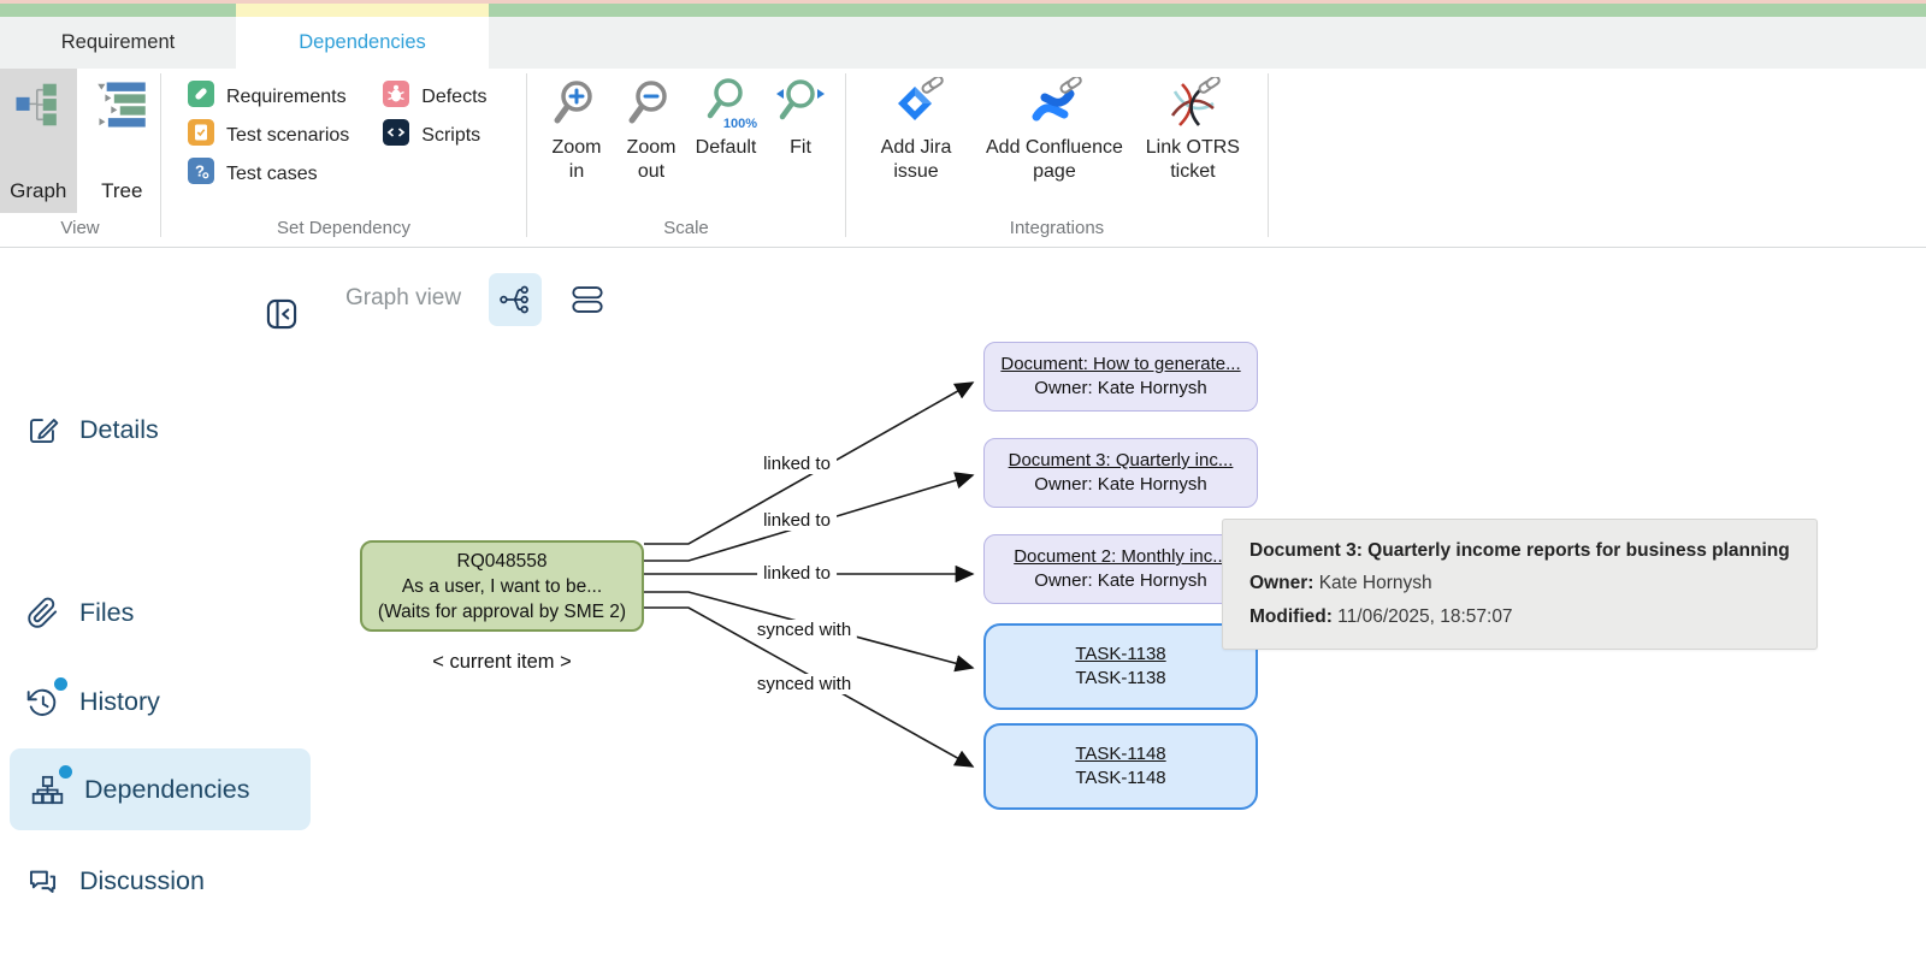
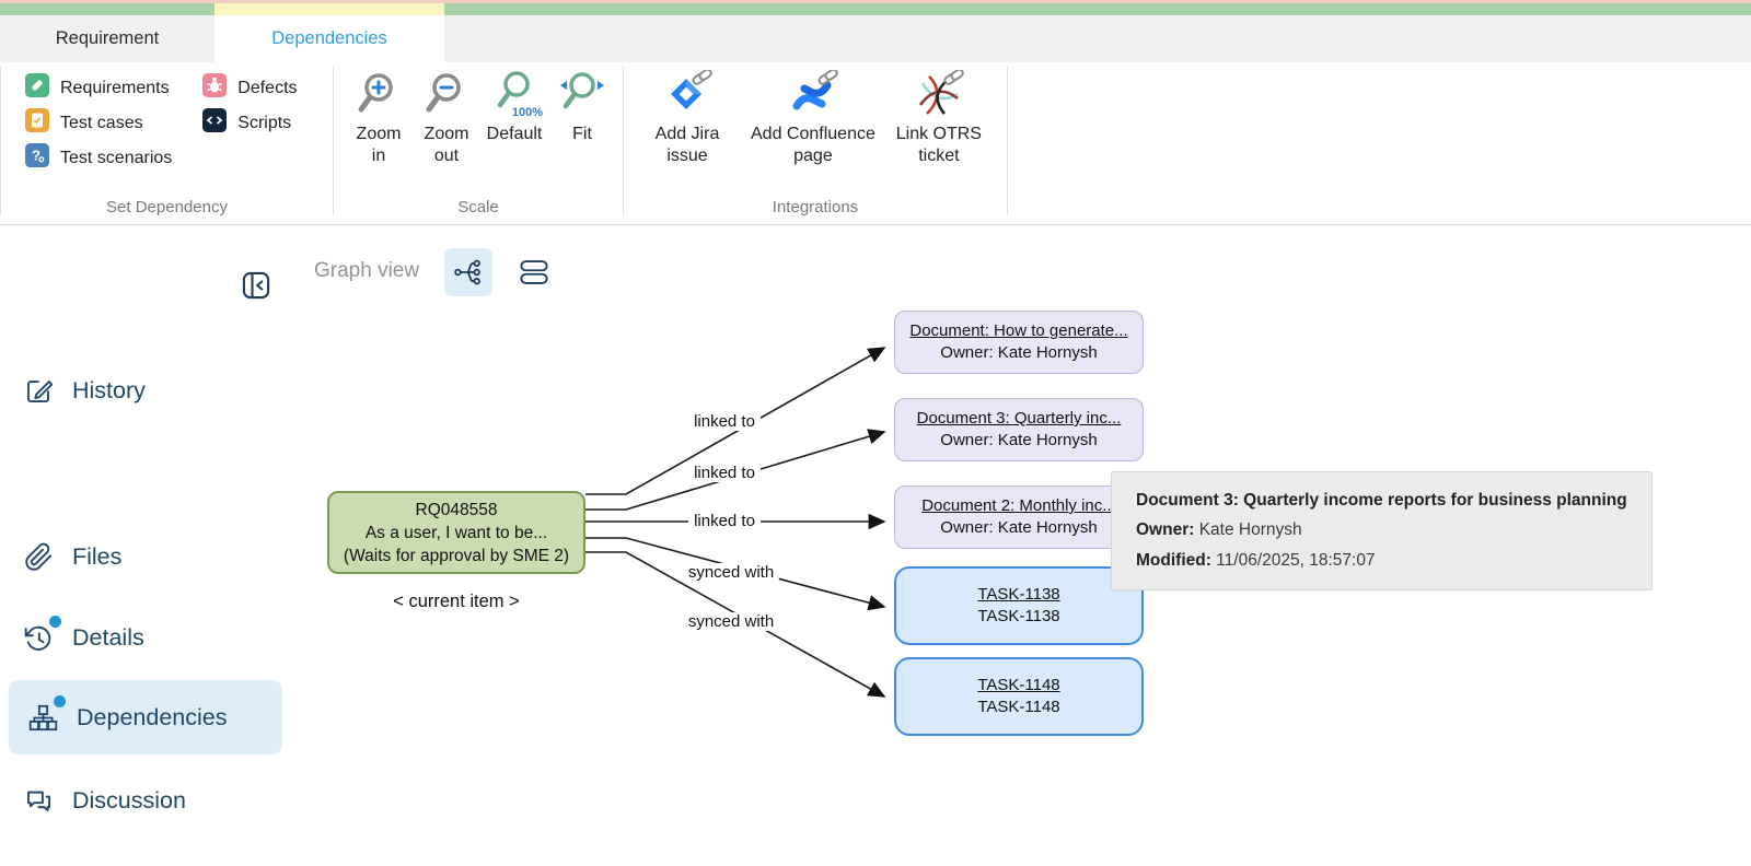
  Requirement
  Dependencies
- Graph
- Tree
- View
  Requirements
- Test scenarios
+ Test cases
  ?
- Test cases
+ Test scenarios
  Defects
  Scripts
  Set Dependency
  Zoom
  in
  Zoom
  out
  100%
  Default
  Fit
  Scale
  Add Jira
  issue
  Add Confluence
  page
  Link OTRS
  ticket
  Integrations
- Details
+ History
  Files
- History
+ Details
  Dependencies
  Discussion
  Graph view
  RQ048558
  As a user, I want to be...
  (Waits for approval by SME 2)
  < current item >
  Document: How to generate...
  Owner: Kate Hornysh
  Document 3: Quarterly inc...
  Owner: Kate Hornysh
  Document 2: Monthly inc..
  Owner: Kate Hornysh
  TASK-1138
  TASK-1138
  TASK-1148
  TASK-1148
  linked to
  linked to
  linked to
  synced with
  synced with
  Document 3: Quarterly income reports for business planning
  Owner: Kate Hornysh
  Modified: 11/06/2025, 18:57:07
